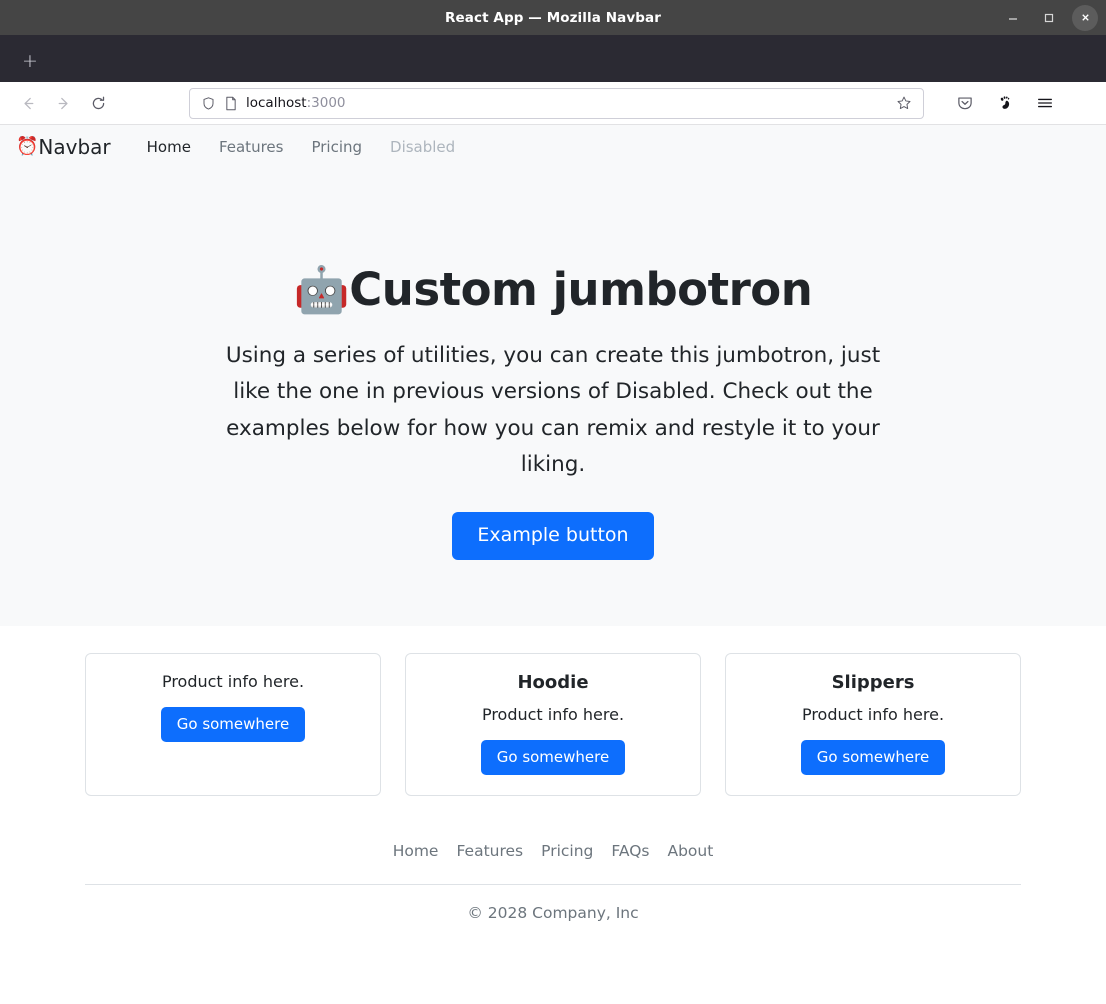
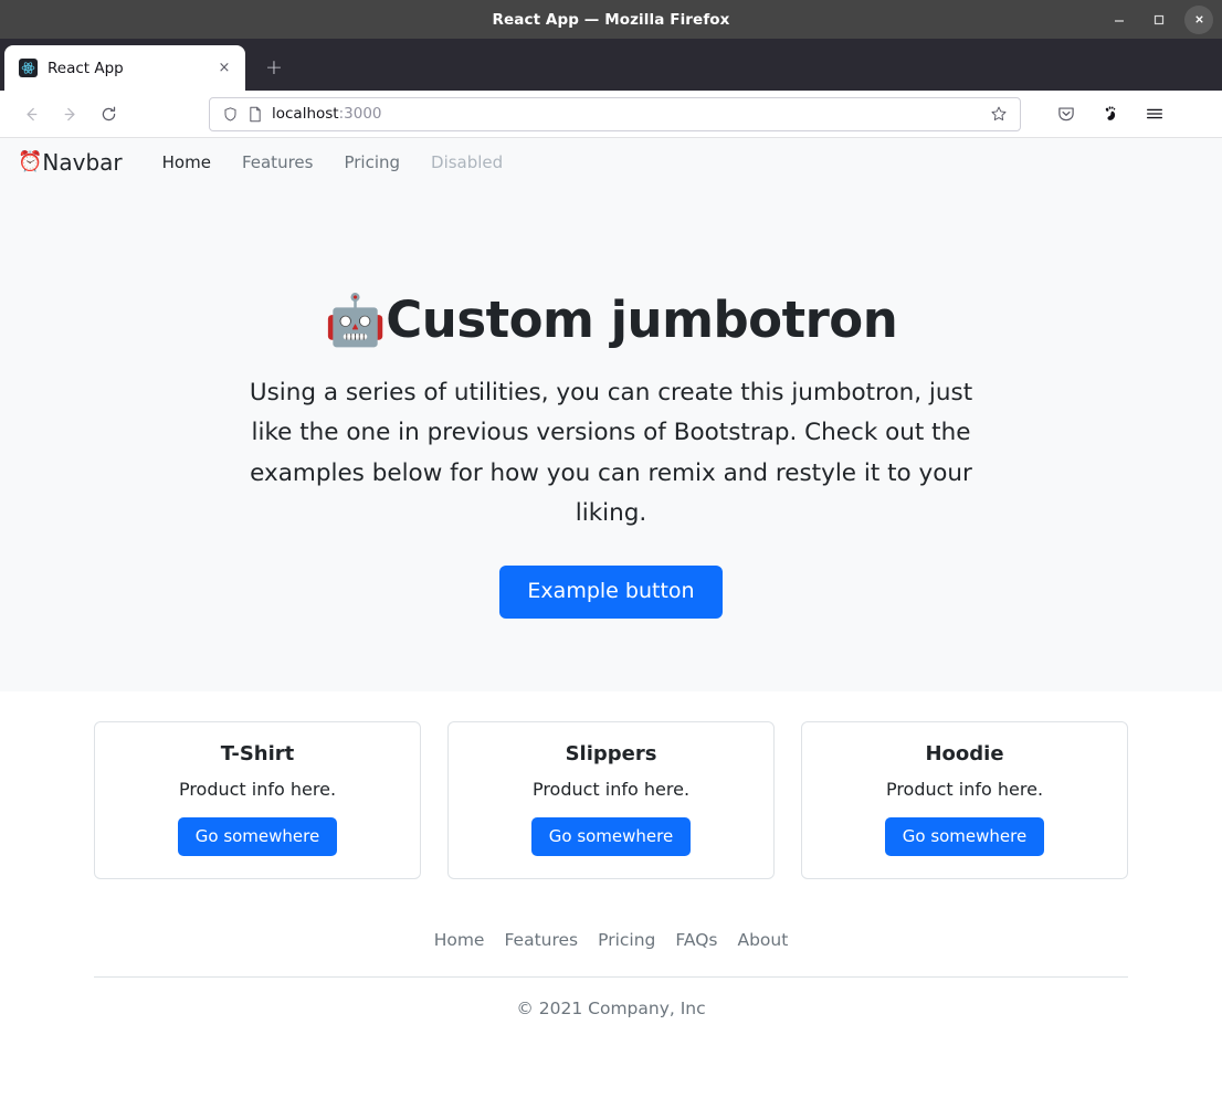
- React App — Mozilla Navbar
+ React App — Mozilla Firefox
+ React App
+ ×
  +
  localhost:3000
  ⏰
  Navbar
  Home
  Features
  Pricing
  Disabled
  🤖Custom jumbotron
- Using a series of utilities, you can create this jumbotron, just like the one in previous versions of Disabled. Check out the examples below for how you can remix and restyle it to your liking.
+ Using a series of utilities, you can create this jumbotron, just like the one in previous versions of Bootstrap. Check out the examples below for how you can remix and restyle it to your liking.
  Example button
+ T-Shirt
  Product info here.
  Go somewhere
- Hoodie
+ Slippers
  Product info here.
  Go somewhere
- Slippers
+ Hoodie
  Product info here.
  Go somewhere
  Home
  Features
  Pricing
  FAQs
  About
- © 2028 Company, Inc
+ © 2021 Company, Inc
